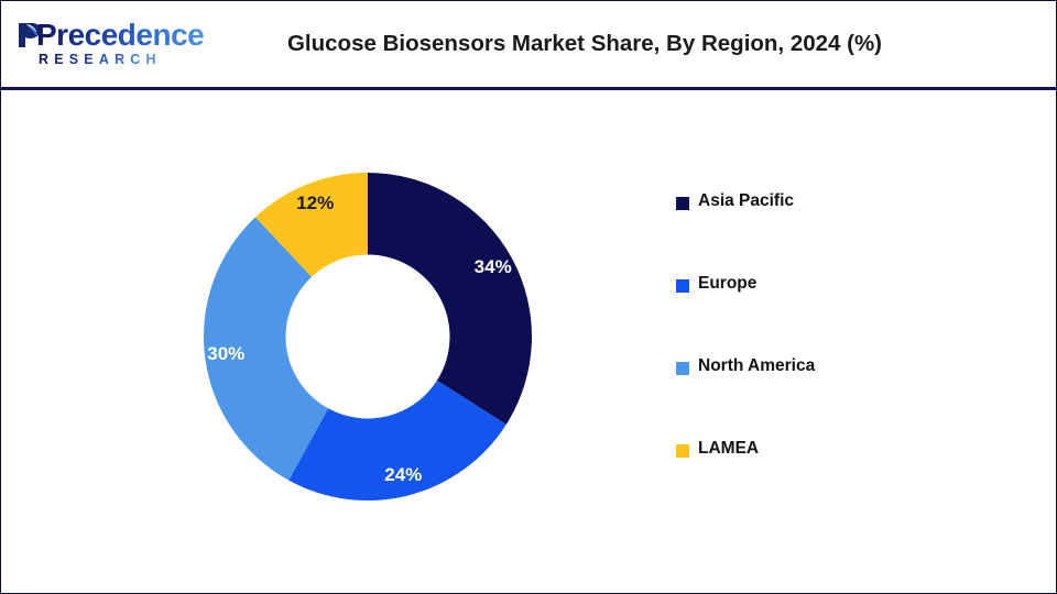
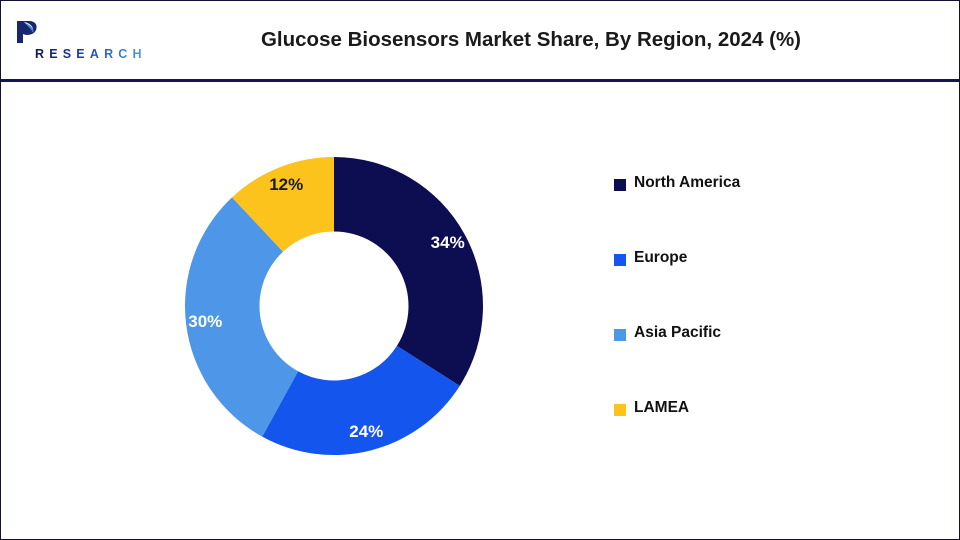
- Precedence
  RESEARCH
  Glucose Biosensors Market Share, By Region, 2024 (%)
  34%
  24%
  30%
  12%
- Asia Pacific
+ North America
  Europe
- North America
+ Asia Pacific
  LAMEA
